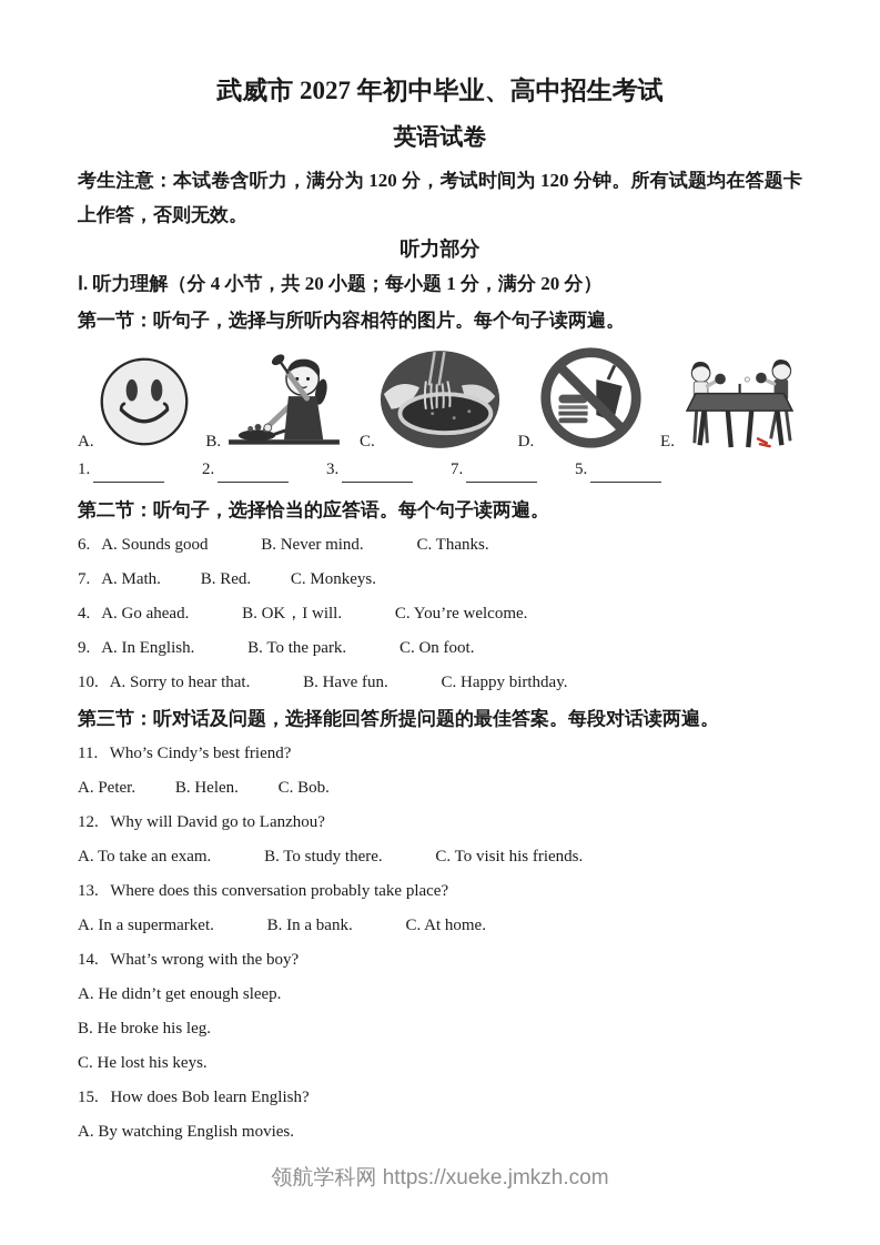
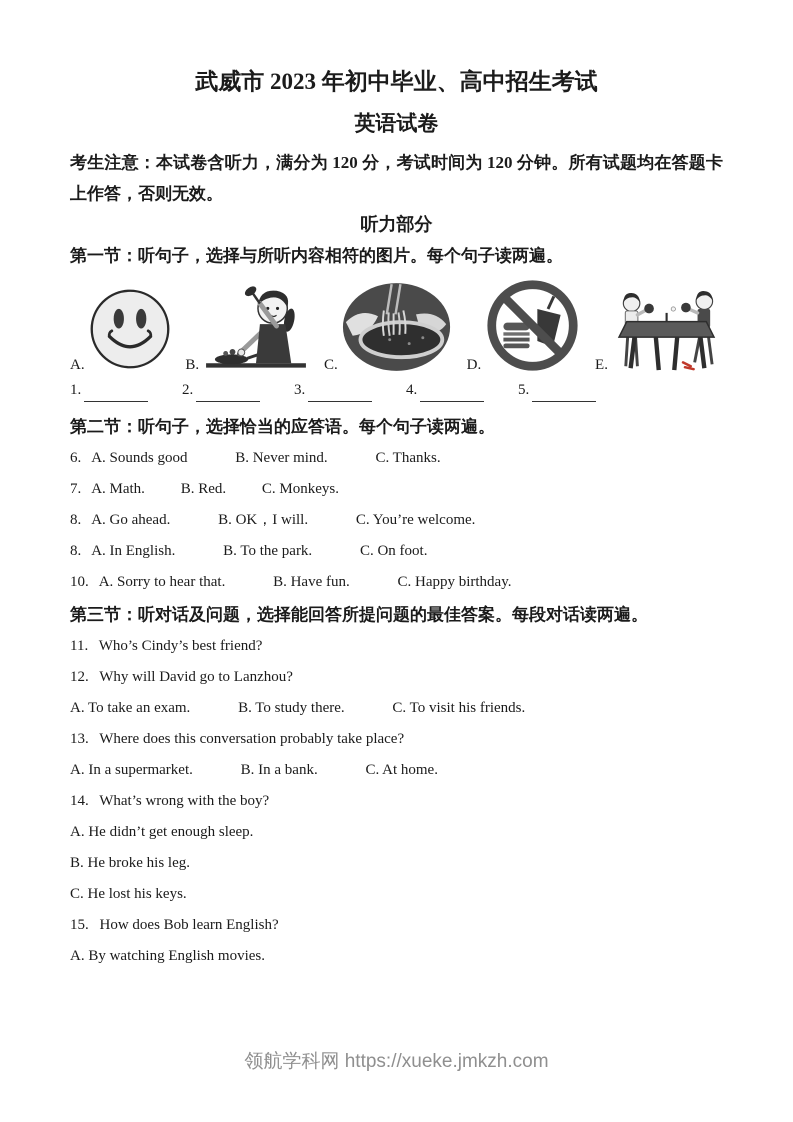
- 武威市 2027 年初中毕业、高中招生考试
+ 武威市 2023 年初中毕业、高中招生考试
  英语试卷
  考生注意：本试卷含听力，满分为 120 分，考试时间为 120 分钟。所有试题均在答题卡上作答，否则无效。
  听力部分
- Ⅰ. 听力理解（分 4 小节，共 20 小题；每小题 1 分，满分 20 分）
  第一节：听句子，选择与所听内容相符的图片。每个句子读两遍。
  A.
  B.
  C.
  D.
  E.
  1.
  2.
  3.
- 7.
+ 4.
  5.
  第二节：听句子，选择恰当的应答语。每个句子读两遍。
  6. A. Sounds good B. Never mind. C. Thanks.
  7. A. Math. B. Red. C. Monkeys.
- 4. A. Go ahead. B. OK，I will. C. You’re welcome.
+ 8. A. Go ahead. B. OK，I will. C. You’re welcome.
- 9. A. In English. B. To the park. C. On foot.
+ 8. A. In English. B. To the park. C. On foot.
  10. A. Sorry to hear that. B. Have fun. C. Happy birthday.
  第三节：听对话及问题，选择能回答所提问题的最佳答案。每段对话读两遍。
  11. Who’s Cindy’s best friend?
- A. Peter. B. Helen. C. Bob.
  12. Why will David go to Lanzhou?
  A. To take an exam. B. To study there. C. To visit his friends.
  13. Where does this conversation probably take place?
  A. In a supermarket. B. In a bank. C. At home.
  14. What’s wrong with the boy?
  A. He didn’t get enough sleep.
  B. He broke his leg.
  C. He lost his keys.
  15. How does Bob learn English?
  A. By watching English movies.
  领航学科网 https://xueke.jmkzh.com
